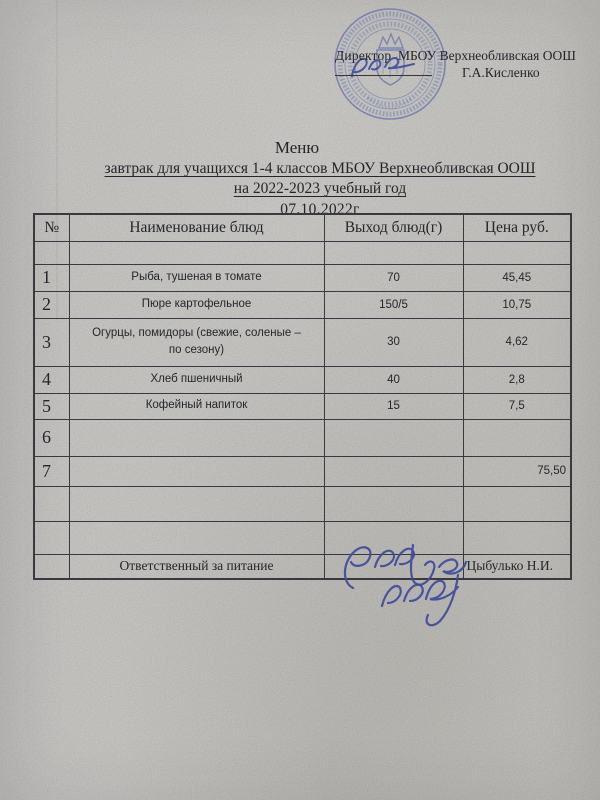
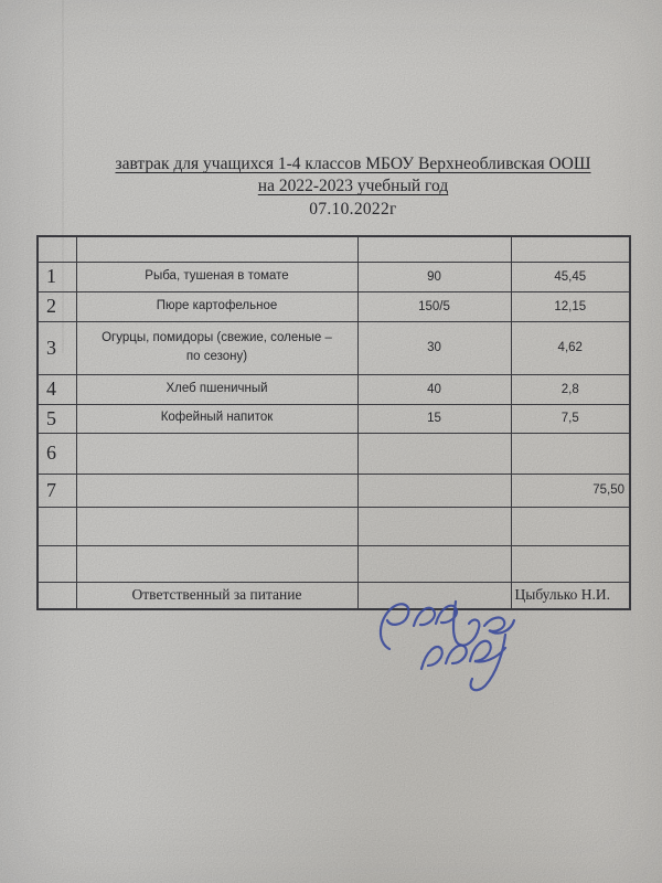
- Директор
- МБОУ Верхнеобливская ООШ
- Г.А.Кисленко
- Меню
  завтрак для учащихся 1-4 классов МБОУ Верхнеобливская ООШ
  на 2022-2023 учебный год
  07.10.2022г
- №	Наименование блюд	Выход блюд(г)	Цена руб.
- 1	Рыба, тушеная в томате	70	45,45
+ 1	Рыба, тушеная в томате	90	45,45
- 2	Пюре картофельное	150/5	10,75
+ 2	Пюре картофельное	150/5	12,15
  3	Огурцы, помидоры (свежие, соленые – по сезону)	30	4,62
  4	Хлеб пшеничный	40	2,8
  5	Кофейный напиток	15	7,5
  6
  7			75,50
  	Ответственный за питание		Цыбулько Н.И.
